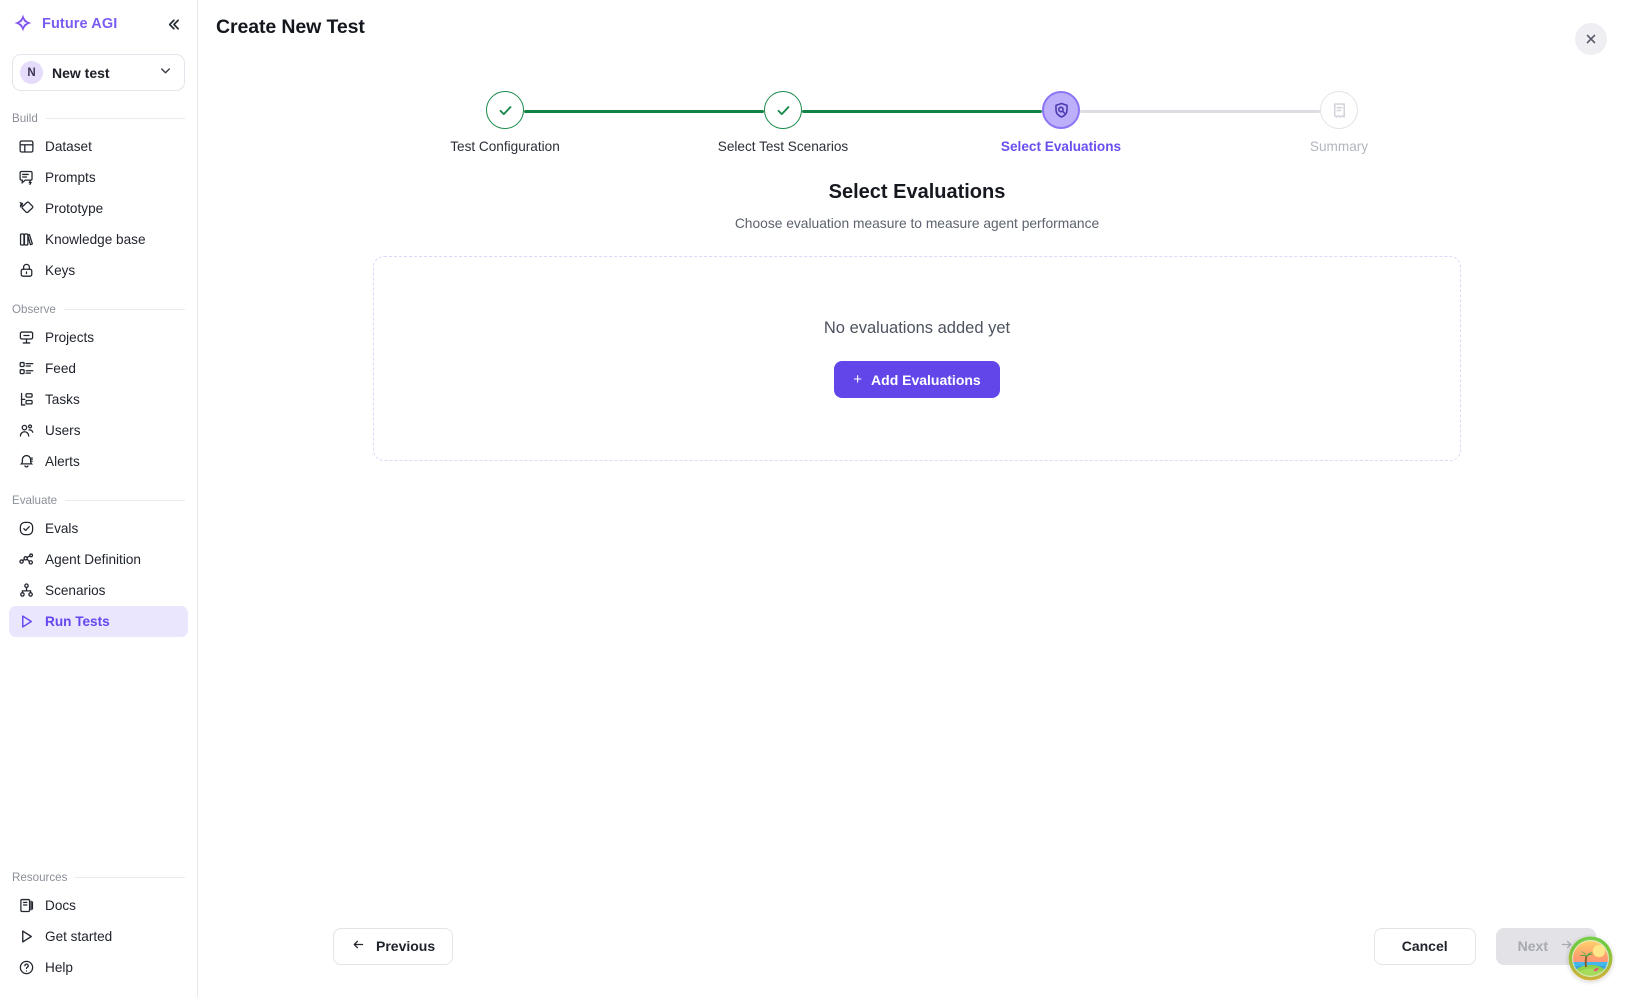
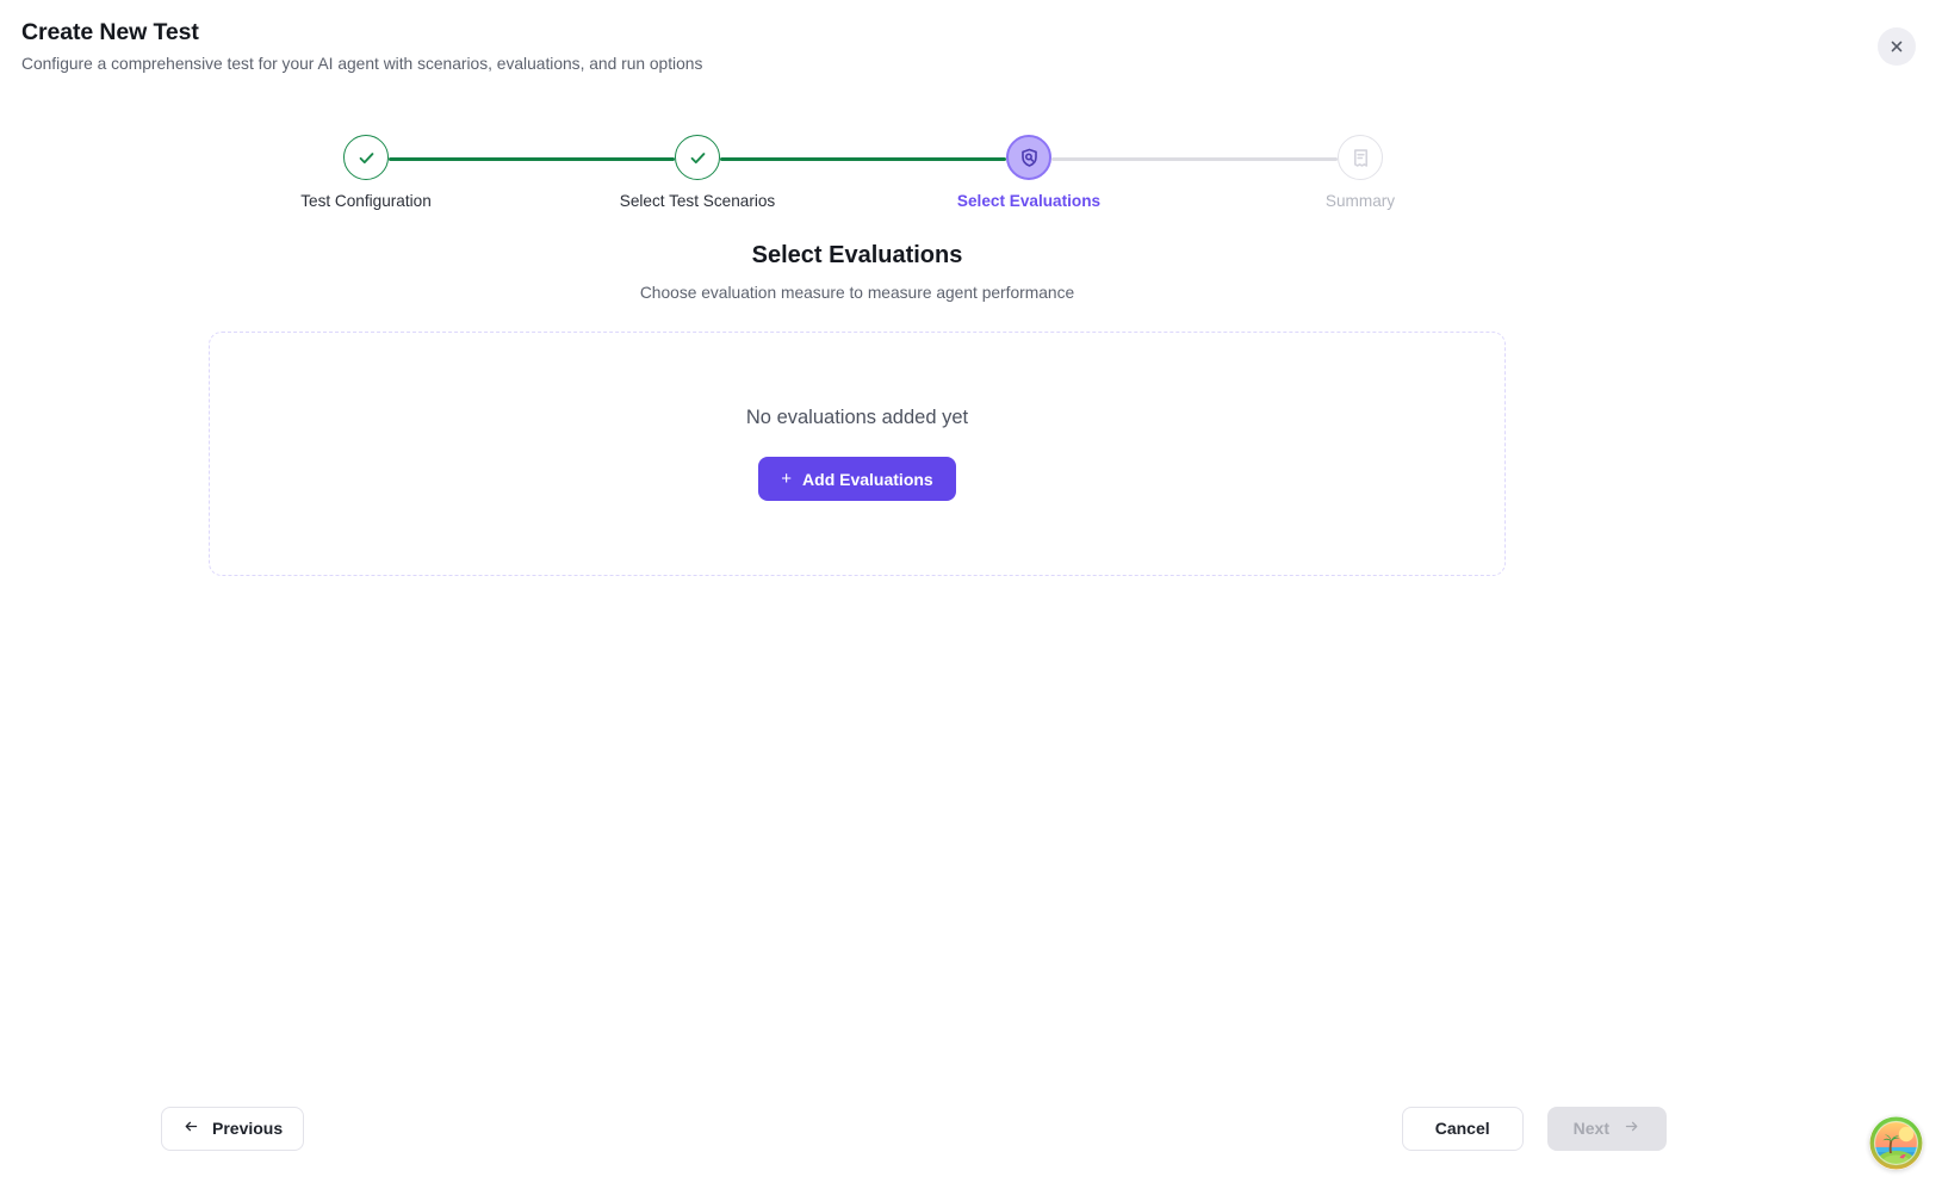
- Future AGI
- N
- New test
- Build
- Dataset
- Prompts
- Prototype
- Knowledge base
- Keys
- Observe
- Projects
- Feed
- Tasks
- Users
- Alerts
- Evaluate
- Evals
- Agent Definition
- Scenarios
- Run Tests
- Resources
- Docs
- Get started
- Help
  Create New Test
+ Configure a comprehensive test for your AI agent with scenarios, evaluations, and run options
  Test Configuration
  Select Test Scenarios
  Select Evaluations
  Summary
  Select Evaluations
  Choose evaluation measure to measure agent performance
  No evaluations added yet
  +
  Add Evaluations
  Previous
  Cancel
  Next
